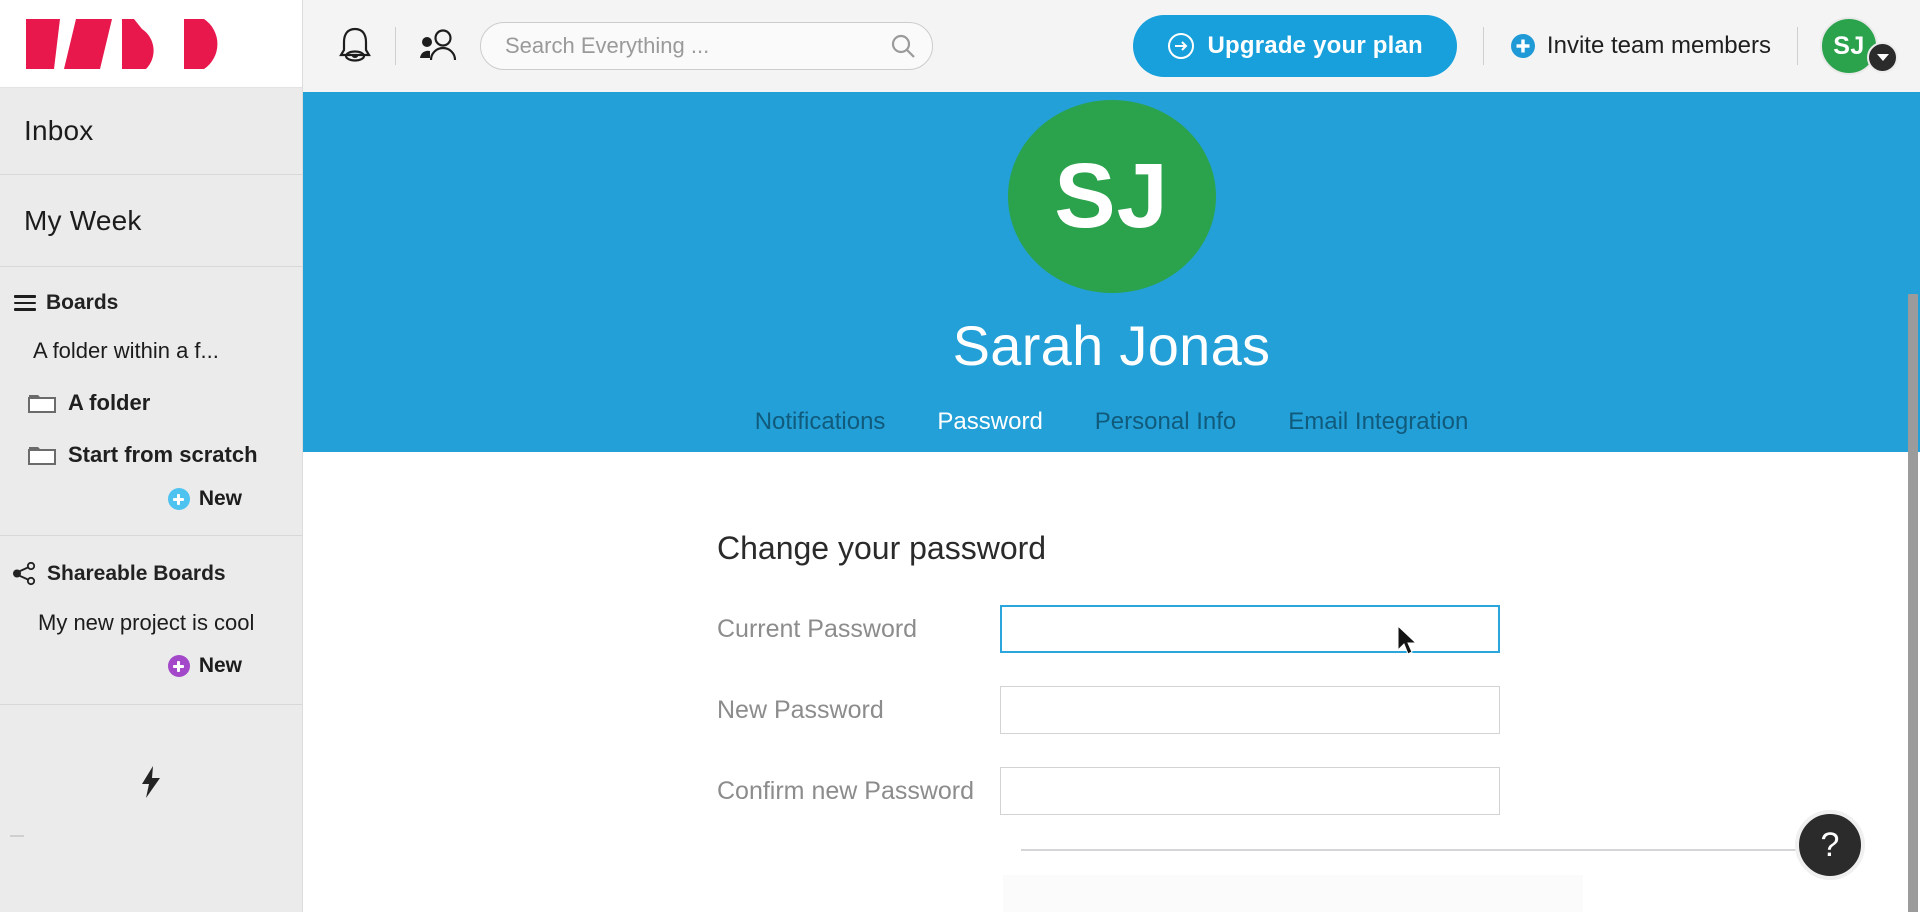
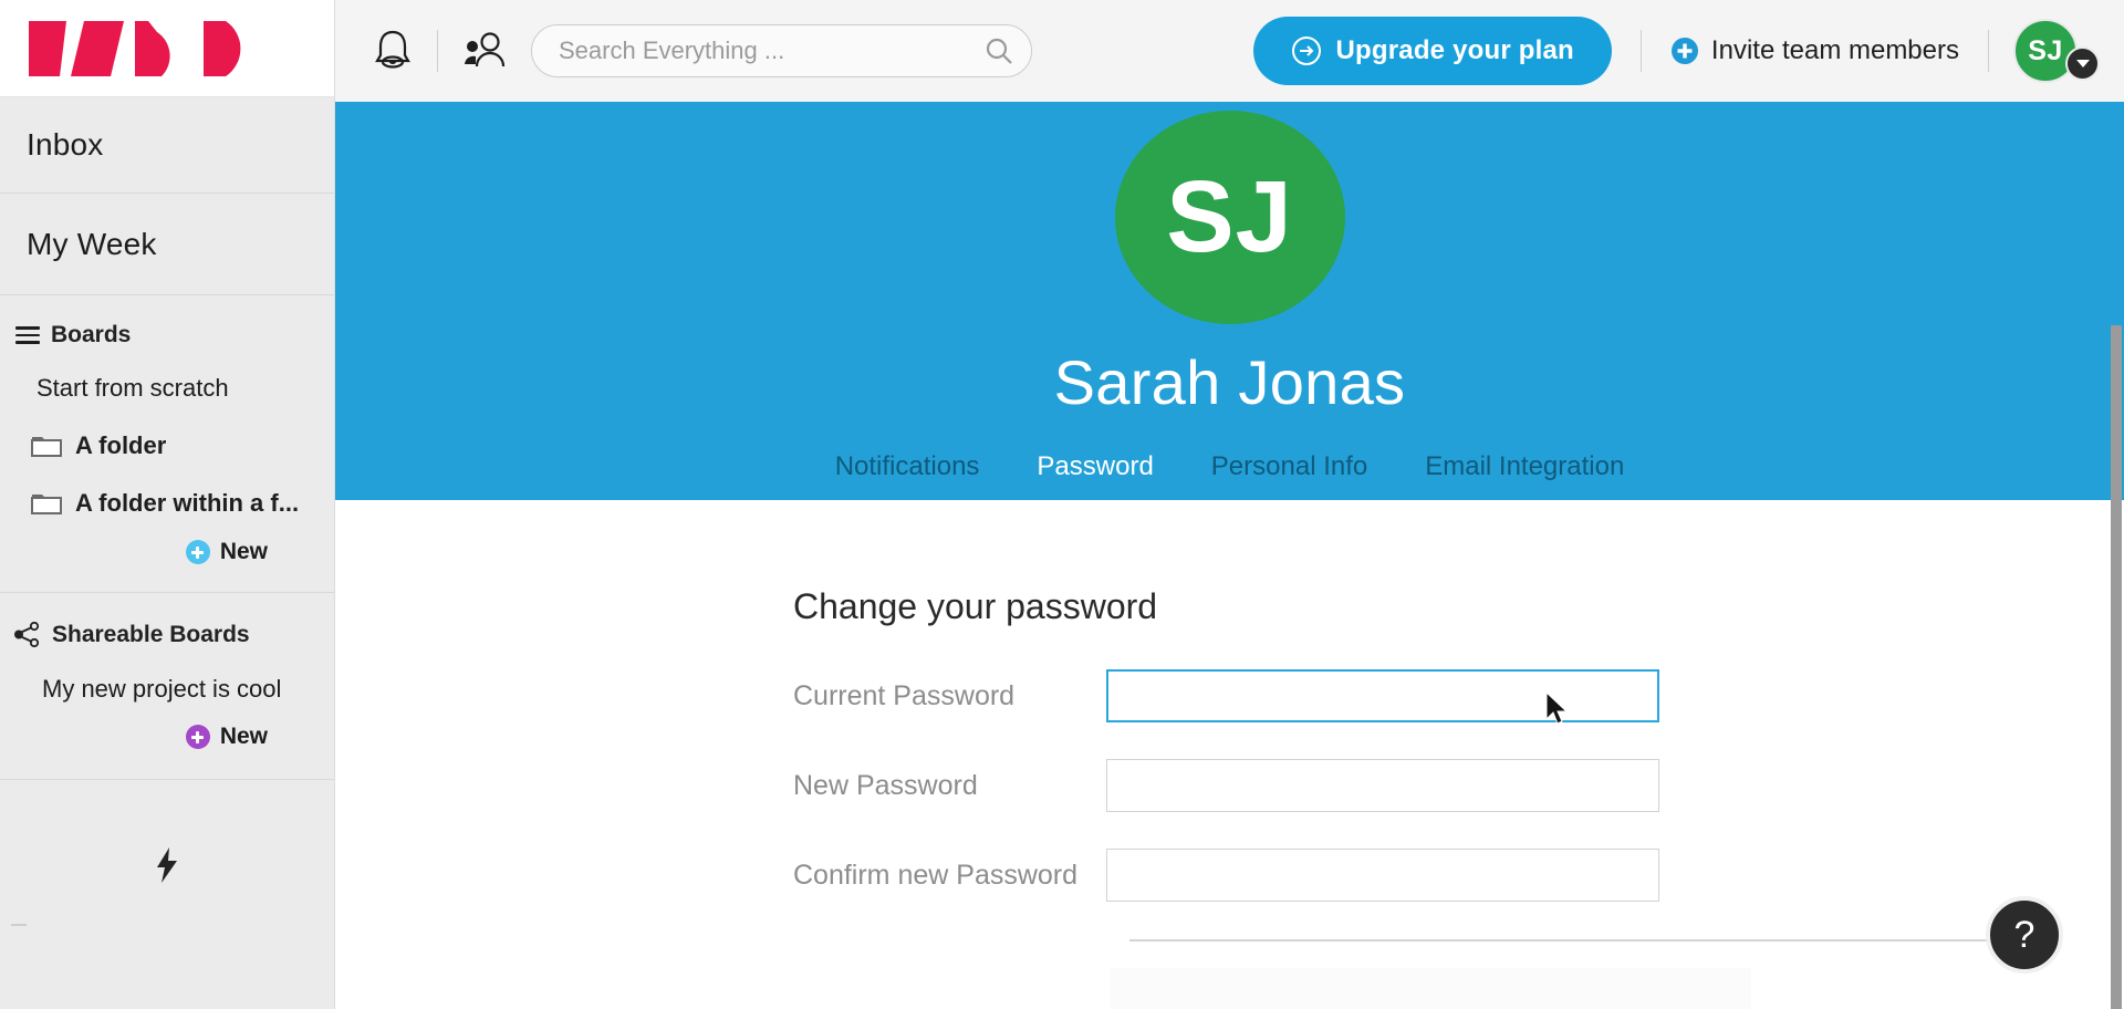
  Inbox
  My Week
  Boards
- A folder within a f...
+ Start from scratch
  A folder
- Start from scratch
+ A folder within a f...
  New
  Shareable Boards
  My new project is cool
  New
  Search Everything ...
  Upgrade your plan
  Invite team members
  SJ
  SJ
  Sarah Jonas
  Notifications
  Password
  Personal Info
  Email Integration
  Change your password
  Current Password
  New Password
  Confirm new Password
  ?
